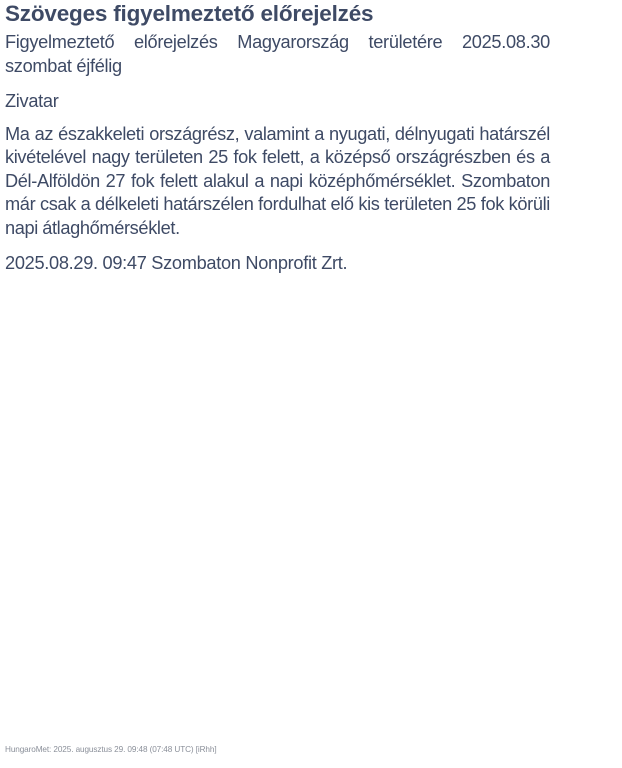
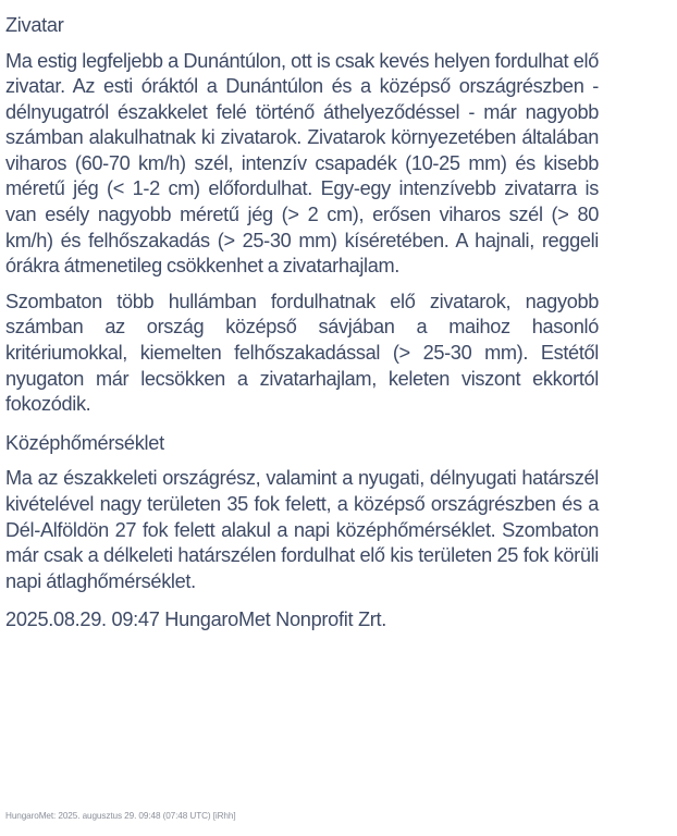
- Szöveges figyelmeztető előrejelzés
- Figyelmeztető előrejelzés Magyarország területére 2025.08.30 szombat éjfélig
  Zivatar
+ Ma estig legfeljebb a Dunántúlon, ott is csak kevés helyen fordulhat elő zivatar. Az esti óráktól a Dunántúlon és a középső országrészben - délnyugatról északkelet felé történő áthelyeződéssel - már nagyobb számban alakulhatnak ki zivatarok. Zivatarok környezetében általában viharos (60-70 km/h) szél, intenzív csapadék (10-25 mm) és kisebb méretű jég (< 1-2 cm) előfordulhat. Egy-egy intenzívebb zivatarra is van esély nagyobb méretű jég (> 2 cm), erősen viharos szél (> 80 km/h) és felhőszakadás (> 25-30 mm) kíséretében. A hajnali, reggeli órákra átmenetileg csökkenhet a zivatarhajlam.
+ Szombaton több hullámban fordulhatnak elő zivatarok, nagyobb számban az ország középső sávjában a maihoz hasonló kritériumokkal, kiemelten felhőszakadással (> 25-30 mm). Estétől nyugaton már lecsökken a zivatarhajlam, keleten viszont ekkortól fokozódik.
+ Középhőmérséklet
- Ma az északkeleti országrész, valamint a nyugati, délnyugati határszél kivételével nagy területen 25 fok felett, a középső országrészben és a Dél-Alföldön 27 fok felett alakul a napi középhőmérséklet. Szombaton már csak a délkeleti határszélen fordulhat elő kis területen 25 fok körüli napi átlaghőmérséklet.
+ Ma az északkeleti országrész, valamint a nyugati, délnyugati határszél kivételével nagy területen 35 fok felett, a középső országrészben és a Dél-Alföldön 27 fok felett alakul a napi középhőmérséklet. Szombaton már csak a délkeleti határszélen fordulhat elő kis területen 25 fok körüli napi átlaghőmérséklet.
- 2025.08.29. 09:47 Szombaton Nonprofit Zrt.
+ 2025.08.29. 09:47 HungaroMet Nonprofit Zrt.
  HungaroMet: 2025. augusztus 29. 09:48 (07:48 UTC) [iRhh]
